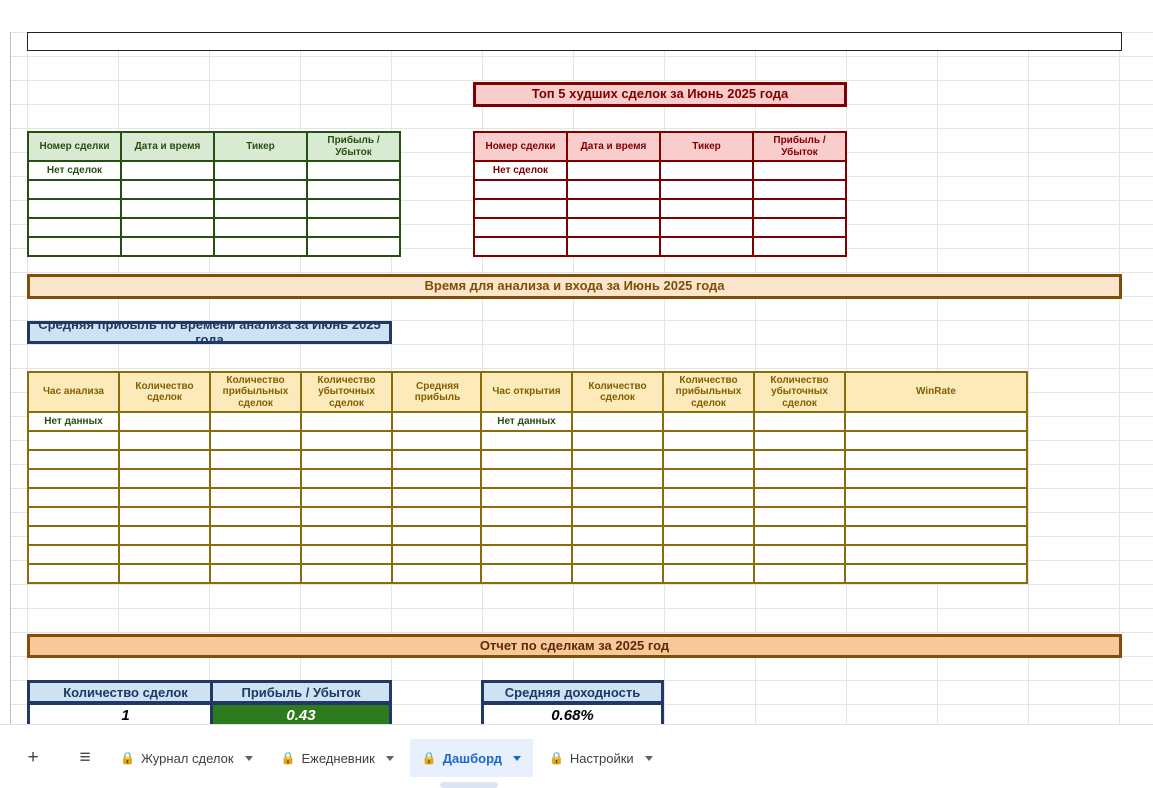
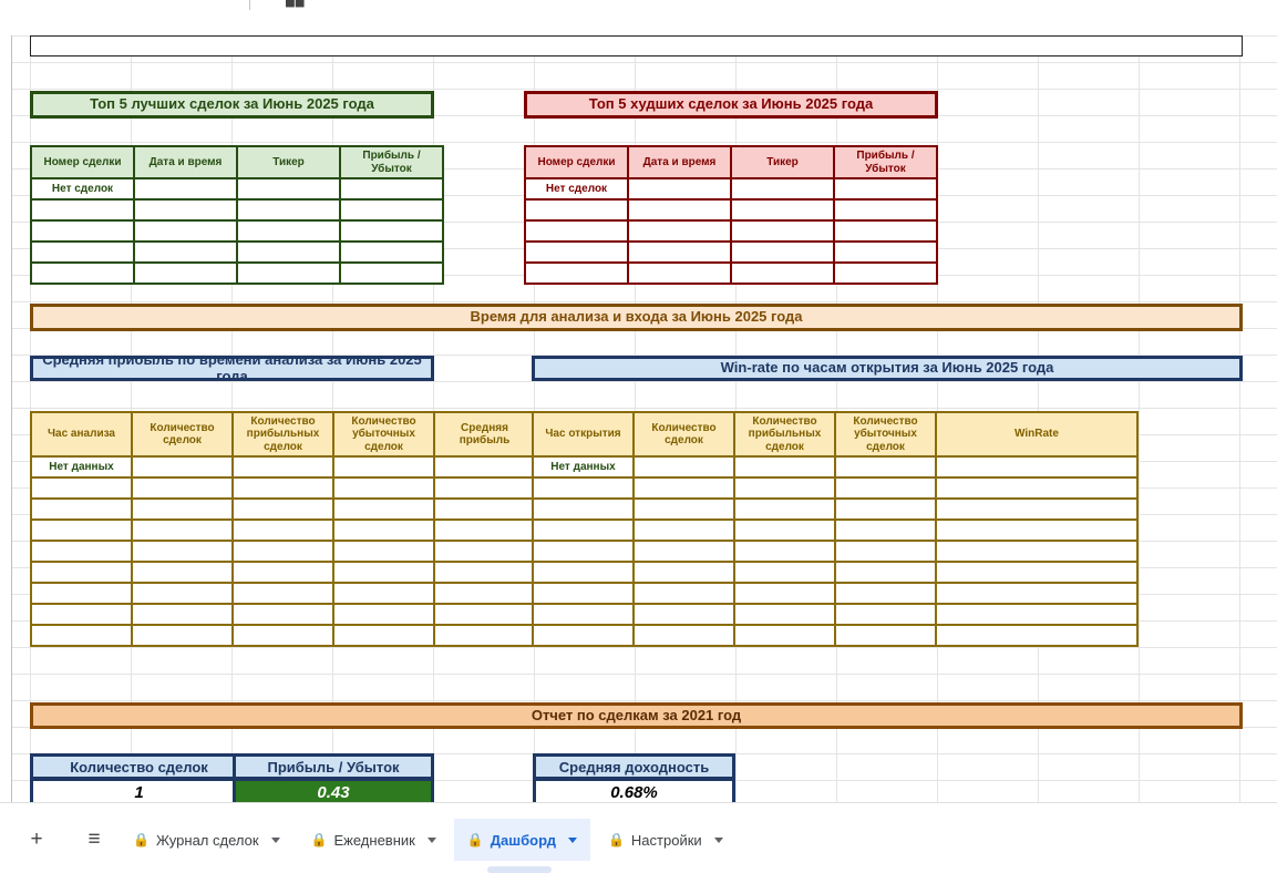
+ ▄▄
+ Топ 5 лучших сделок за Июнь 2025 года
  Номер сделки
  Дата и время
  Тикер
  Прибыль / Убыток
  Нет сделок
  Топ 5 худших сделок за Июнь 2025 года
  Номер сделки
  Дата и время
  Тикер
  Прибыль / Убыток
  Нет сделок
  Время для анализа и входа за Июнь 2025 года
  Средняя прибыль по времени анализа за Июнь 2025 года
+ Win-rate по часам открытия за Июнь 2025 года
  Час анализа
  Количество сделок
  Количество прибыльных сделок
  Количество убыточных сделок
  Средняя прибыль
  Нет данных
  Час открытия
  Количество сделок
  Количество прибыльных сделок
  Количество убыточных сделок
  WinRate
  Нет данных
- Отчет по сделкам за 2025 год
+ Отчет по сделкам за 2021 год
  Количество сделок
  1
  Прибыль / Убыток
  0.43
  Средняя доходность
  0.68%
  +
  ≡
  🔒
  Журнал сделок
  🔒
  Ежедневник
  🔒
  Дашборд
  🔒
  Настройки
